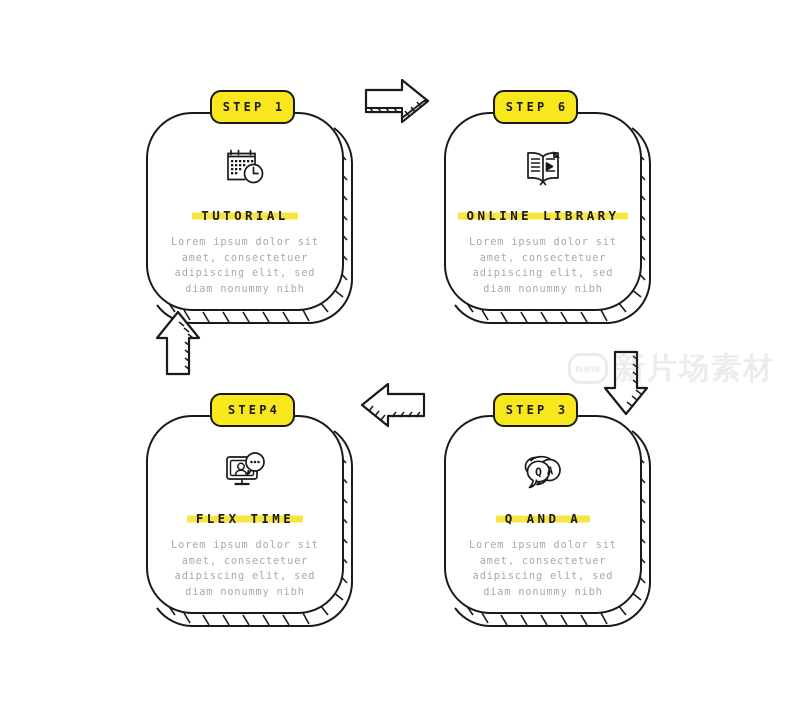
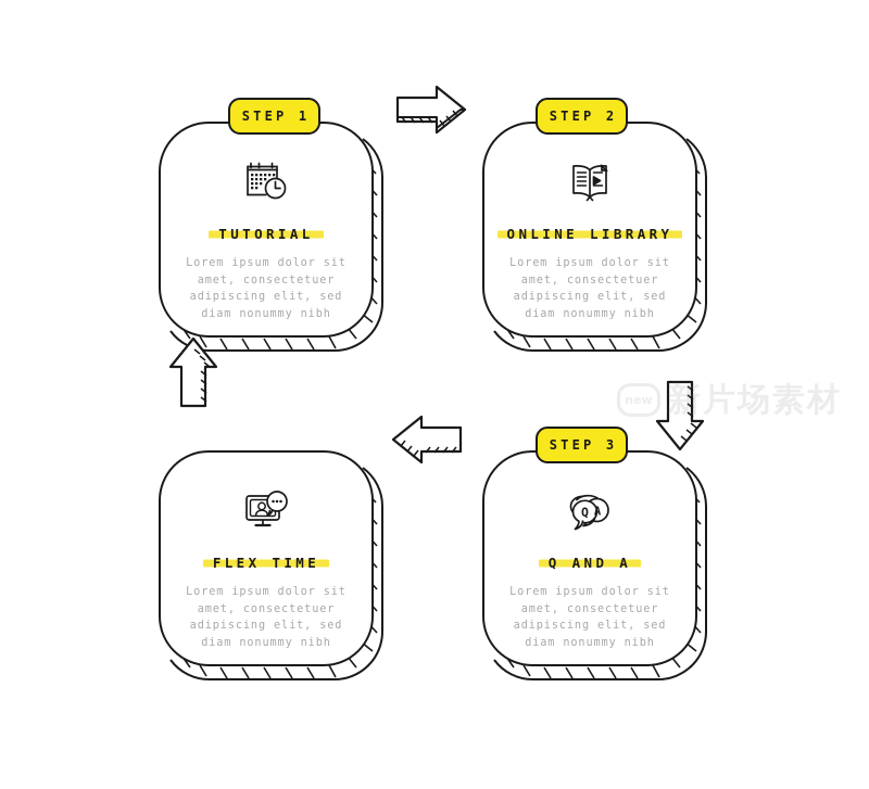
  新片场素材
  TUTORIAL
  Lorem ipsum dolor sit
  amet, consectetuer
  adipiscing elit, sed
  diam nonummy nibh
  STEP 1
  ONLINE LIBRARY
  Lorem ipsum dolor sit
  amet, consectetuer
  adipiscing elit, sed
  diam nonummy nibh
- STEP 6
+ STEP 2
  Q
  A
  Q AND A
  Lorem ipsum dolor sit
  amet, consectetuer
  adipiscing elit, sed
  diam nonummy nibh
  STEP 3
  FLEX TIME
  Lorem ipsum dolor sit
  amet, consectetuer
  adipiscing elit, sed
  diam nonummy nibh
- STEP4
